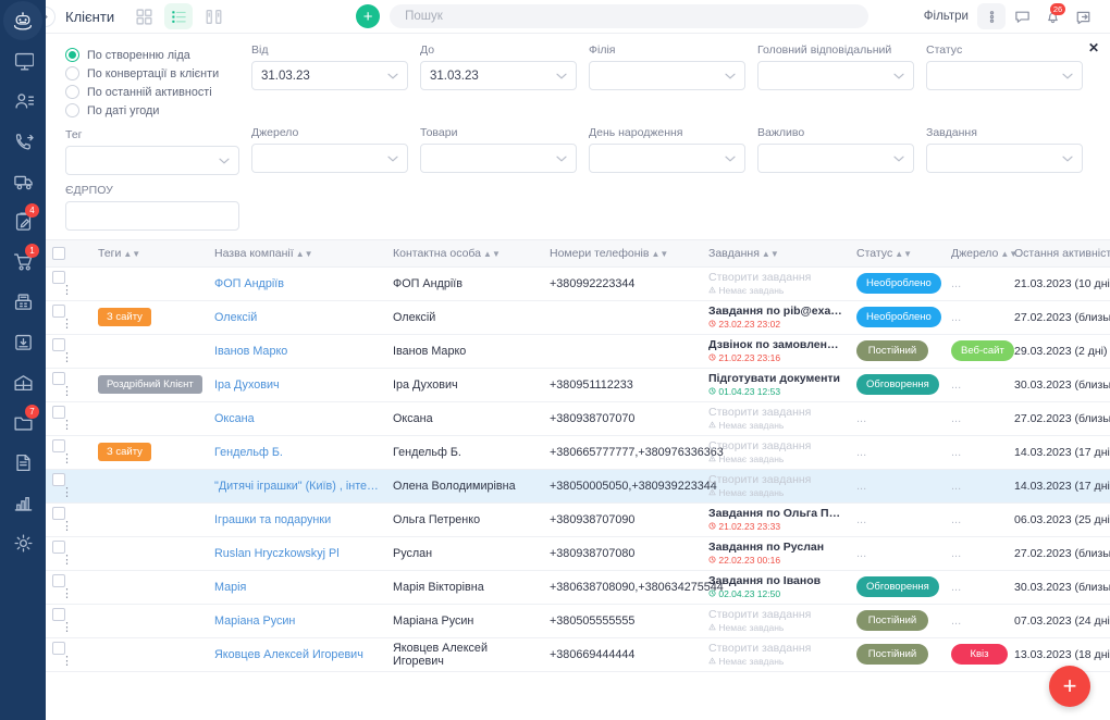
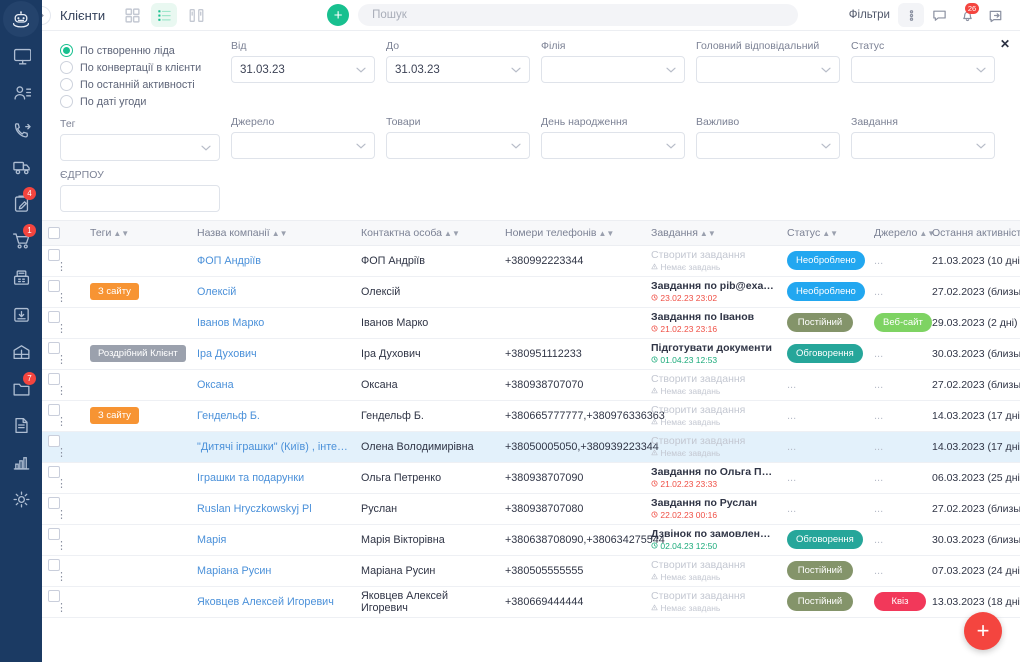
  4
  1
  7
  Клієнти
  +
  Пошук
  Фільтри
  26
  ✕
  По створенню ліда
  По конвертації в клієнти
  По останній активності
  По даті угоди
  Від
  31.03.23
  До
  31.03.23
  Філія
  Головний відповідальний
  Статус
  Тег
  Джерело
  Товари
  День народження
  Важливо
  Завдання
  ЄДРПОУ
  	Теги ▲▼	Назва компанії ▲▼	Контактна особа ▲▼	Номери телефонів ▲▼	Завдання ▲▼	Статус ▲▼	Джерело ▲	Остання активніст
  ⋮		ФОП Андріїв	ФОП Андріїв	+380992223344	Створити завдання Немає завдань	Необроблено	...	21.03.2023 (10 дні
  ⋮	З сайту	Олексій	Олексій		Завдання по pib@exam 23.02.23 23:02	Необроблено	...	27.02.2023 (близь
- ⋮		Іванов Марко	Іванов Марко		Дзвінок по замовленню 21.02.23 23:16	Постійний	Веб-сайт	29.03.2023 (2 дні)
+ ⋮		Іванов Марко	Іванов Марко		Завдання по Іванов 21.02.23 23:16	Постійний	Веб-сайт	29.03.2023 (2 дні)
  ⋮	Роздрібний Клієнт	Іра Духович	Іра Духович	+380951112233	Підготувати документи 01.04.23 12:53	Обговорення	...	30.03.2023 (близь
  ⋮		Оксана	Оксана	+380938707070	Створити завдання Немає завдань	...	...	27.02.2023 (близь
  ⋮	З сайту	Гендельф Б.	Гендельф Б.	+380665777777,+3809763363	Створити завдання Немає завдань	...	...	14.03.2023 (17 дні
  ⋮		"Дитячі іграшки" (Київ) , інтерн	Олена Володимирівна	+38050005050,+38093922334	Створити завдання Немає завдань	...	...	14.03.2023 (17 дні
  ⋮		Іграшки та подарунки	Ольга Петренко	+380938707090	Завдання по Ольга Пет 21.02.23 23:33	...	...	06.03.2023 (25 дні
  ⋮		Ruslan Hryczkowskyj Pl	Руслан	+380938707080	Завдання по Руслан 22.02.23 00:16	...	...	27.02.2023 (близь
- ⋮		Марія	Марія Вікторівна	+380638708090,+3806342755	Завдання по Іванов 02.04.23 12:50	Обговорення	...	30.03.2023 (близь
+ ⋮		Марія	Марія Вікторівна	+380638708090,+3806342755	Дзвінок по замовленню 02.04.23 12:50	Обговорення	...	30.03.2023 (близь
  ⋮		Маріана Русин	Маріана Русин	+380505555555	Створити завдання Немає завдань	Постійний	...	07.03.2023 (24 дні
  ⋮		Яковцев Алексей Игоревич	Яковцев Алексей Игоревич	+380669444444	Створити завдання Немає завдань	Постійний	Квіз	13.03.2023 (18 дні
  +
